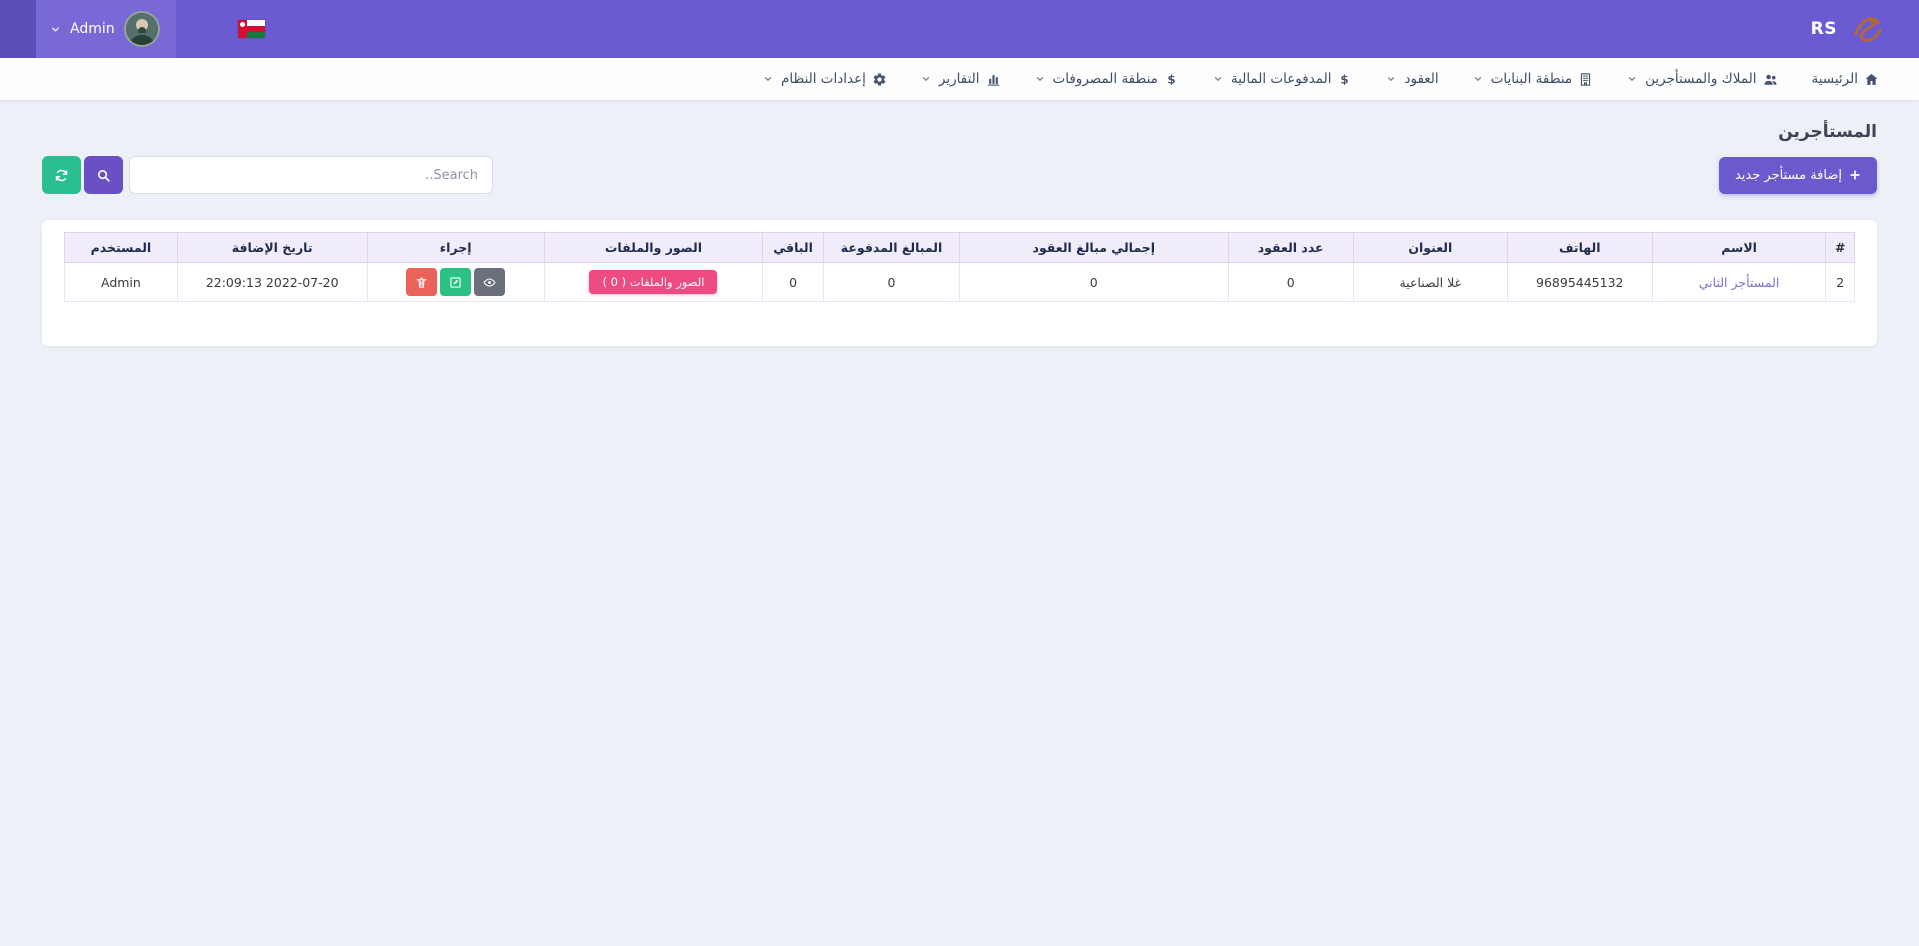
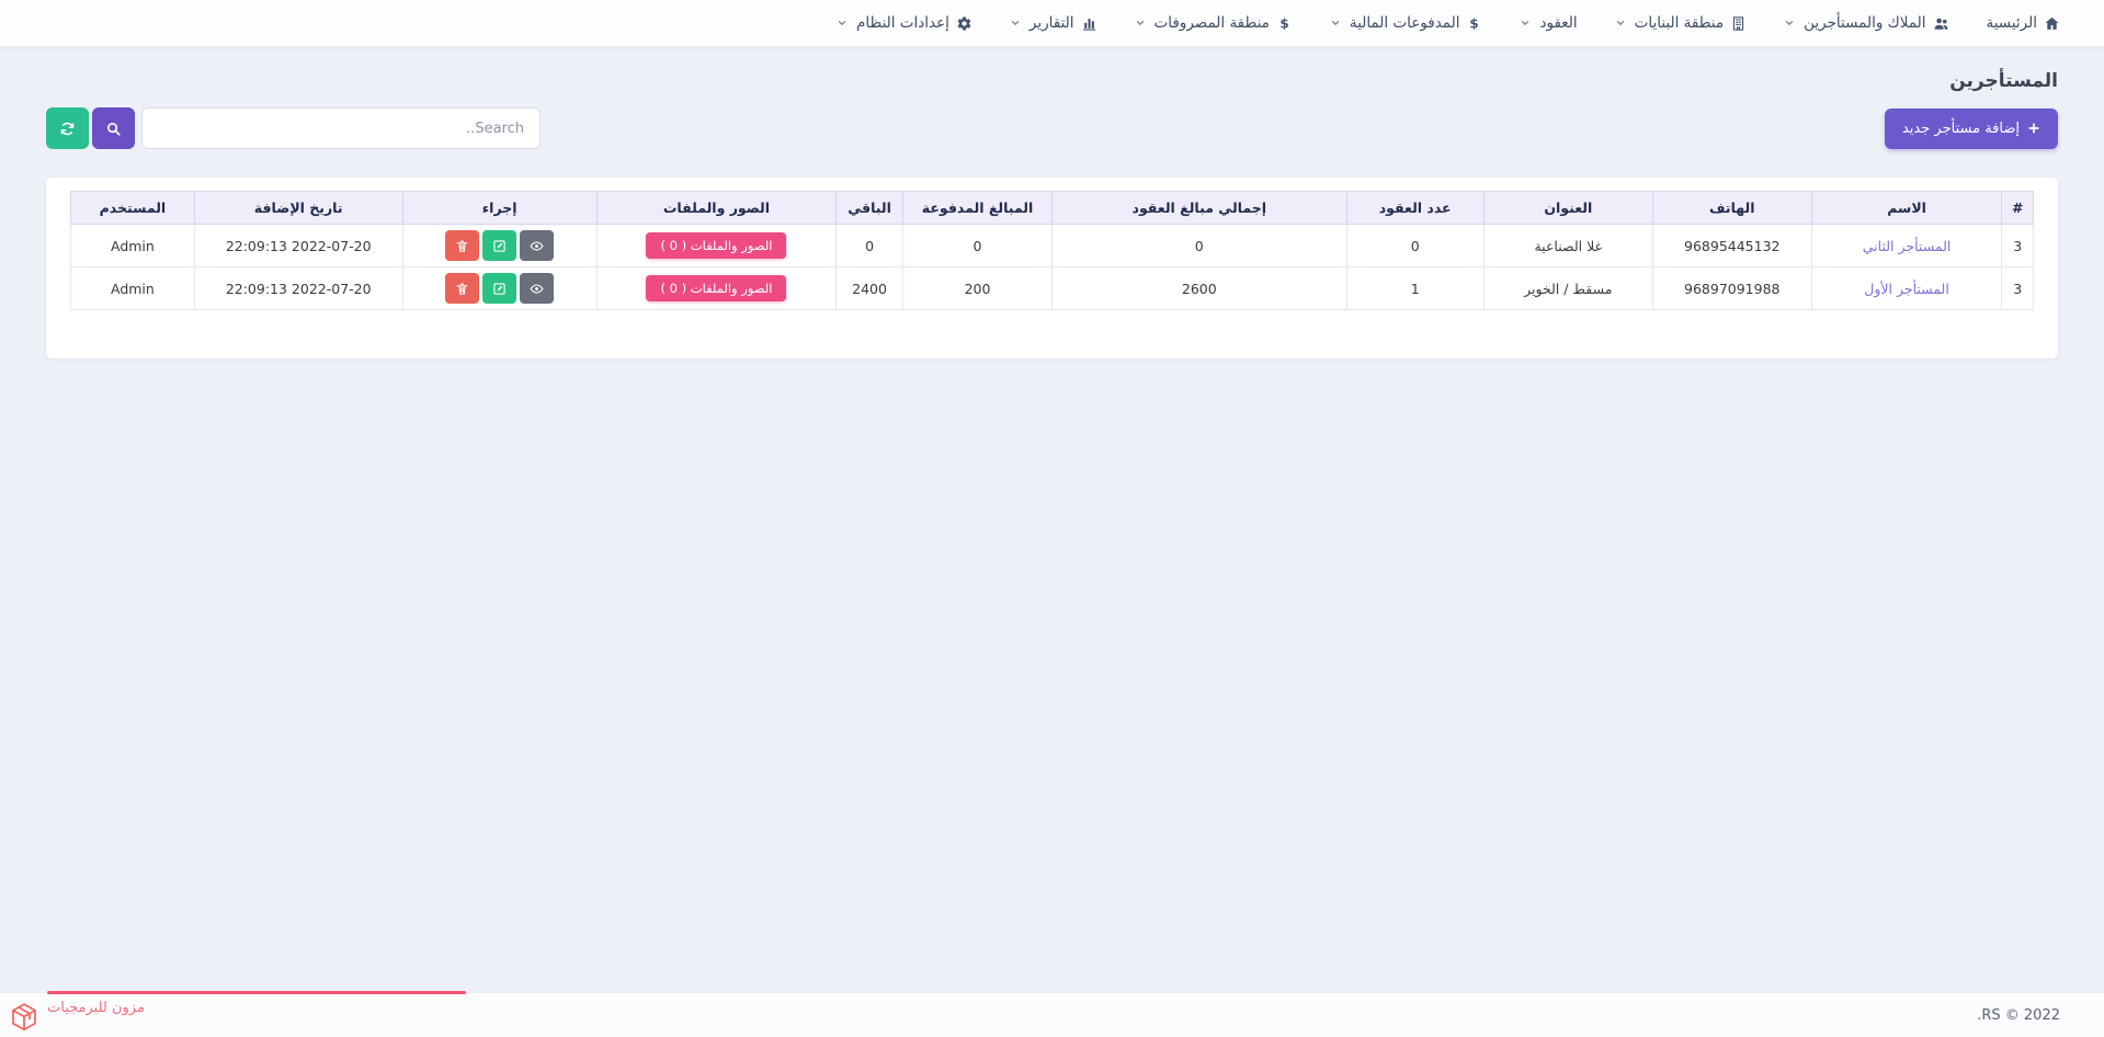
- Admin
- RS
  الرئيسية
  الملاك والمستأجرين
  منطقة البنايات
  العقود
  $
  المدفوعات المالية
  $
  منطقة المصروفات
  التقارير
  إعدادات النظام
  المستأجرين
  إضافة مستأجر جديد
  #	الاسم	الهاتف	العنوان	عدد العقود	إجمالي مبالغ العقود	المبالغ المدفوعة	الباقي	الصور والملفات	إجراء	تاريخ الإضافة	المستخدم
- 2	المستأجر الثاني	96895445132	غلا الصناعية	0	0	0	0	الصور والملفات ( 0 )		22:09:13 2022-07-20	Admin
+ 3	المستأجر الثاني	96895445132	غلا الصناعية	0	0	0	0	الصور والملفات ( 0 )		22:09:13 2022-07-20	Admin
+ 3	المستأجر الأول	96897091988	مسقط / الخوير	1	2600	200	2400	الصور والملفات ( 0 )		22:09:13 2022-07-20	Admin
+ مزون للبرمجيات
+ .RS © 2022
